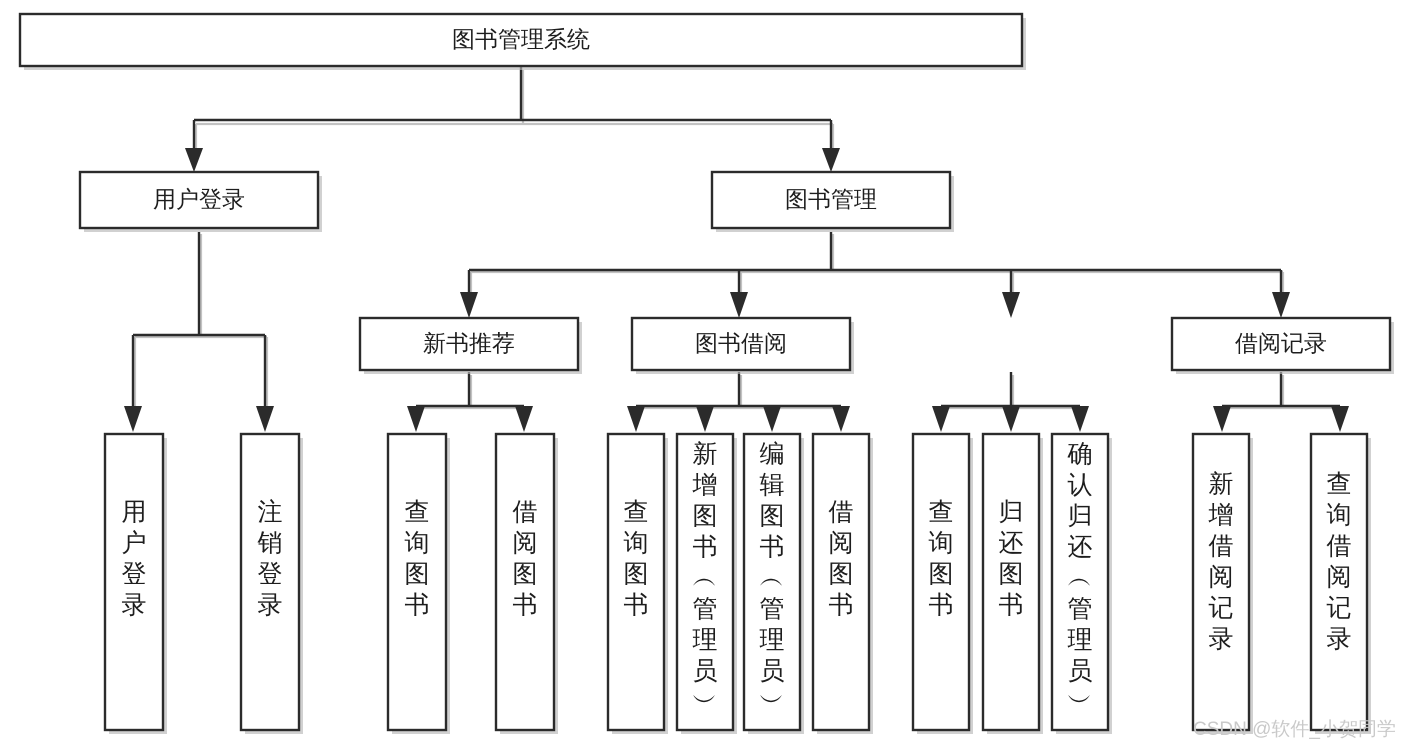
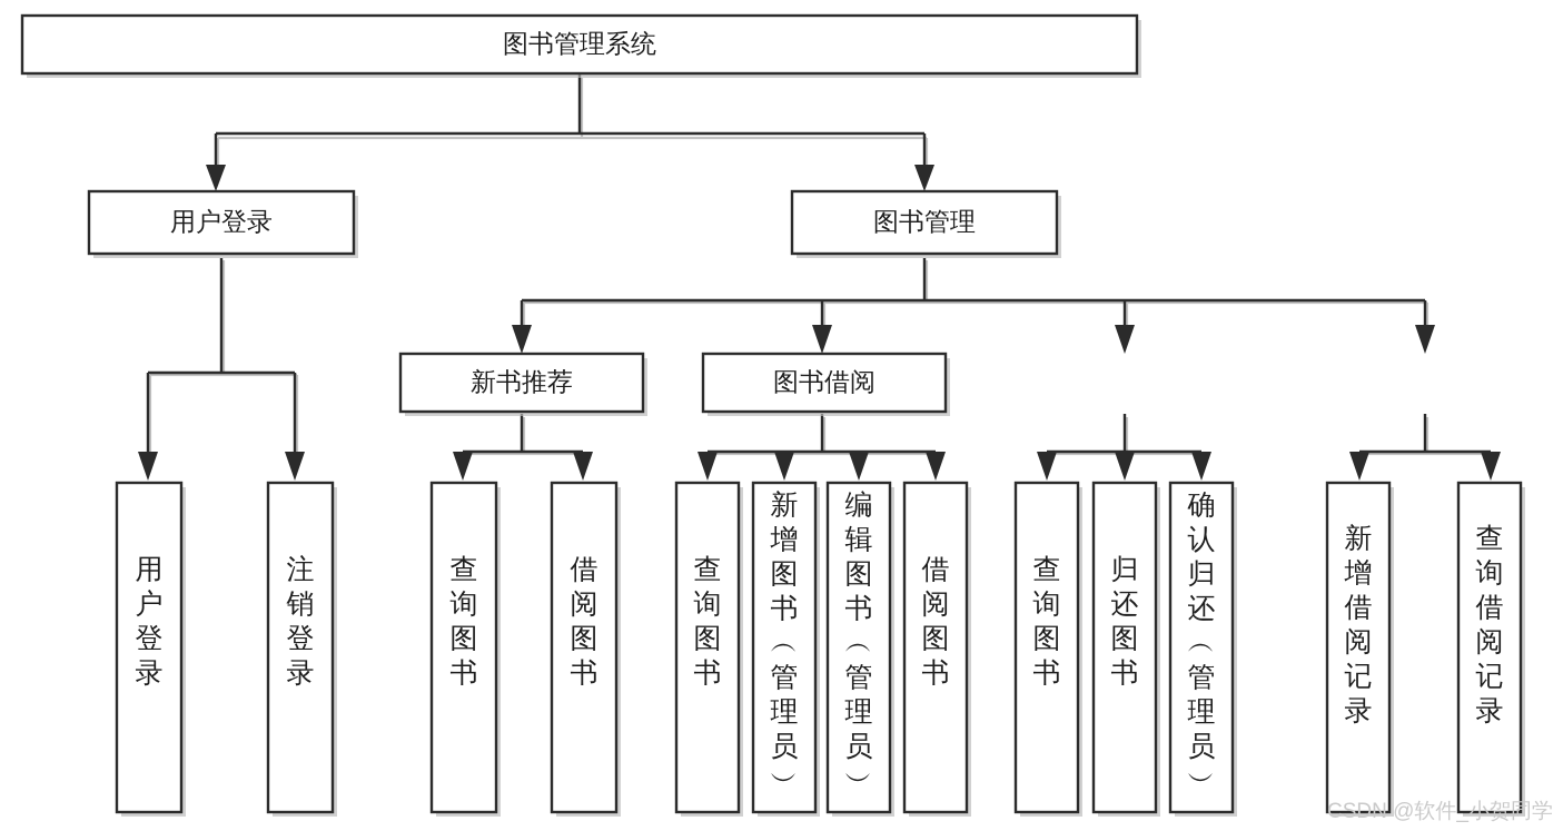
  图书管理系统
  用户登录
  图书管理
  新书推荐
  图书借阅
- 借阅记录
  用户登录
  注销登录
  查询图书
  借阅图书
  查询图书
  新增图书 ︵ 管理员 ︶
  编辑图书 ︵ 管理员 ︶
  借阅图书
  查询图书
  归还图书
  确认归还 ︵ 管理员 ︶
  新增借阅记录
  查询借阅记录
  CSDN @软件_小贺同学
